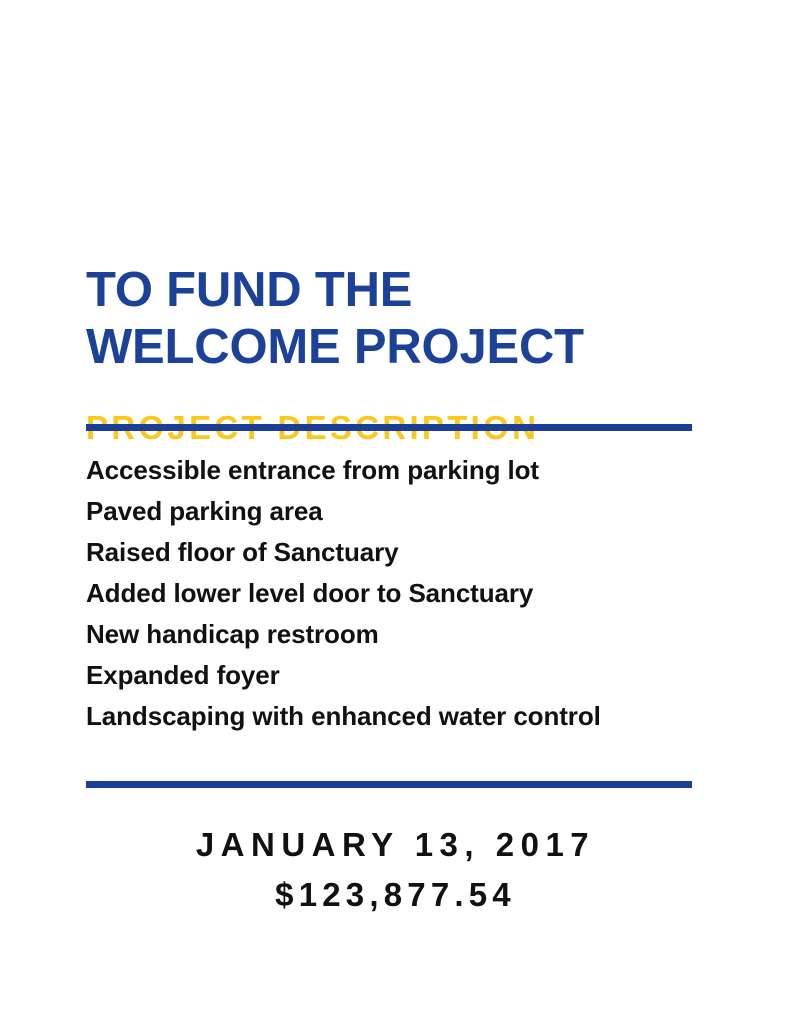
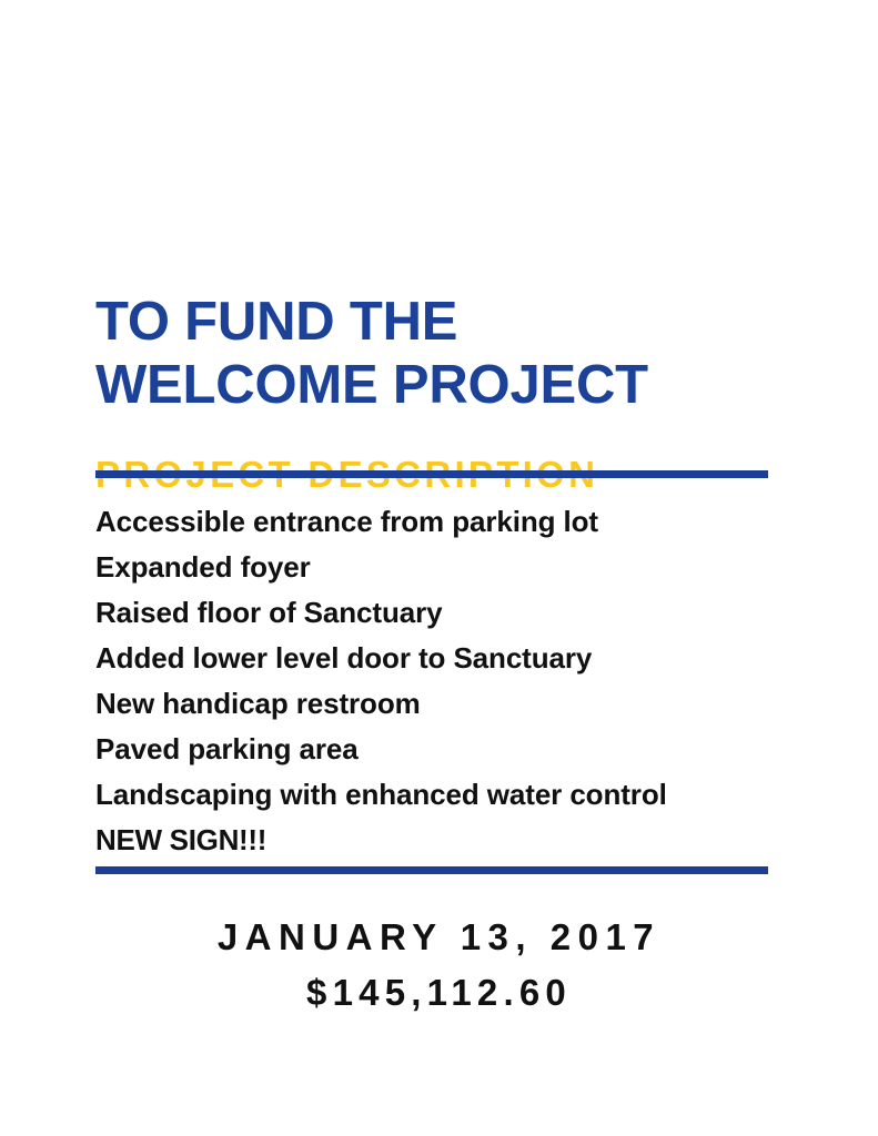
  TO FUND THE
  WELCOME PROJECT
  Accessible entrance from parking lot
- Paved parking area
+ Expanded foyer
  Raised floor of Sanctuary
  Added lower level door to Sanctuary
  New handicap restroom
- Expanded foyer
+ Paved parking area
  Landscaping with enhanced water control
+ NEW SIGN!!!
  JANUARY 13, 2017
- $123,877.54
+ $145,112.60
